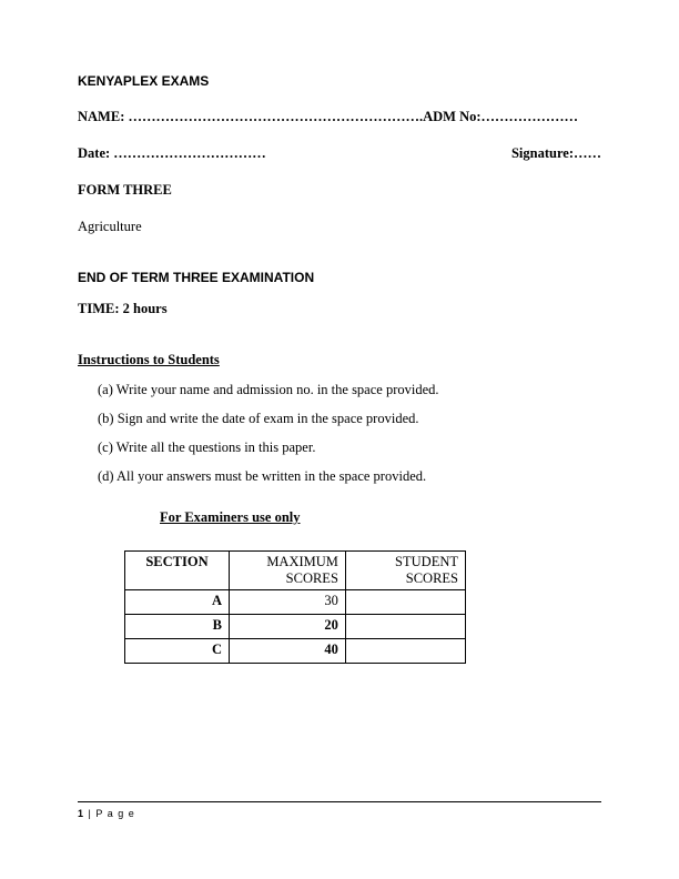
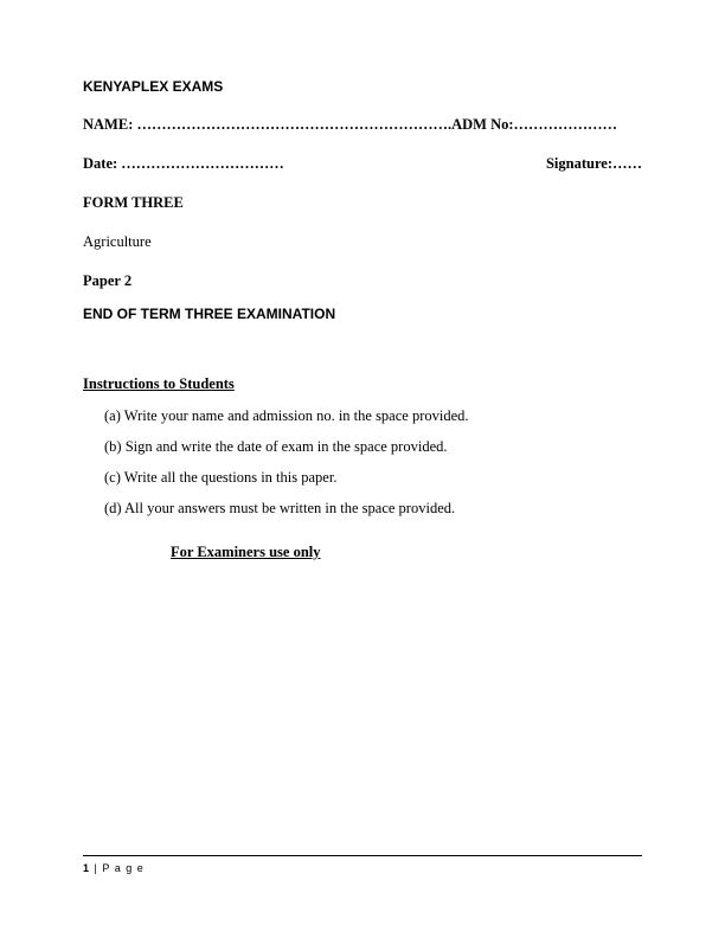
  KENYAPLEX EXAMS
  NAME: ……………………………………………………….ADM No:…………………
  Date: ……………………………
  Signature:……
  FORM THREE
  Agriculture
+ Paper 2
  END OF TERM THREE EXAMINATION
- TIME: 2 hours
  Instructions to Students
  (a) Write your name and admission no. in the space provided.
  (b) Sign and write the date of exam in the space provided.
  (c) Write all the questions in this paper.
  (d) All your answers must be written in the space provided.
  For Examiners use only
- SECTION	MAXIMUM SCORES	STUDENT SCORES
- A	30
- B	20
- C	40
  1 | P a g e
